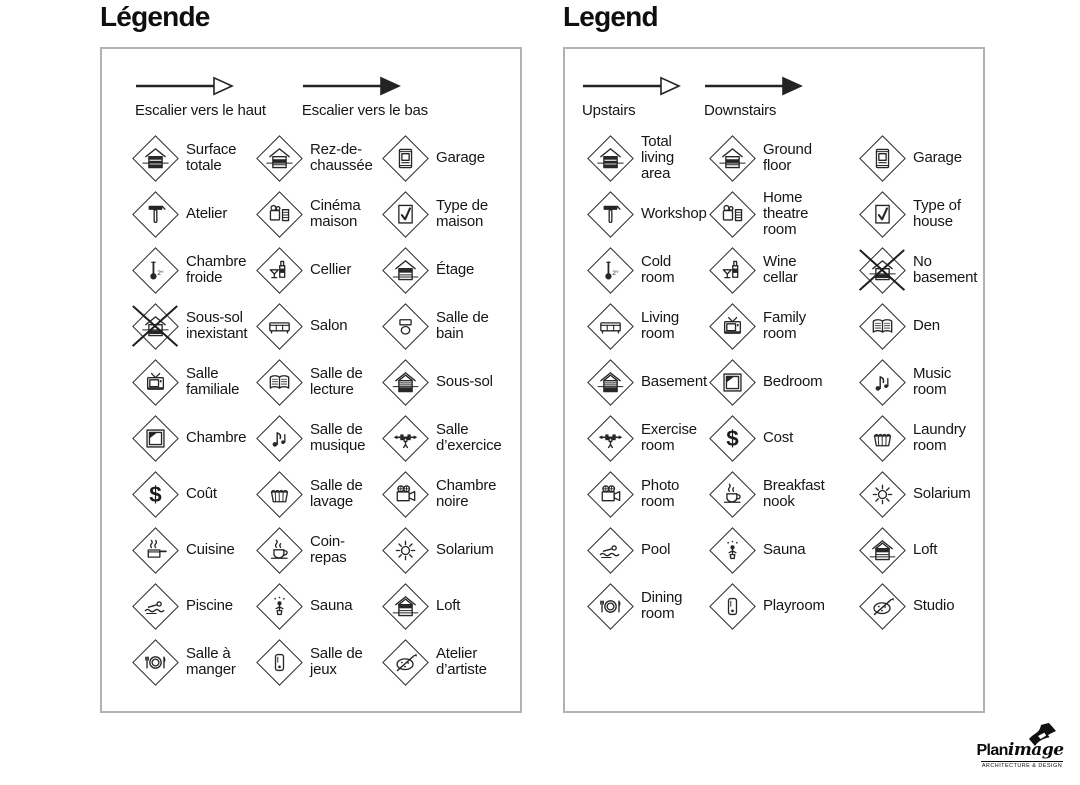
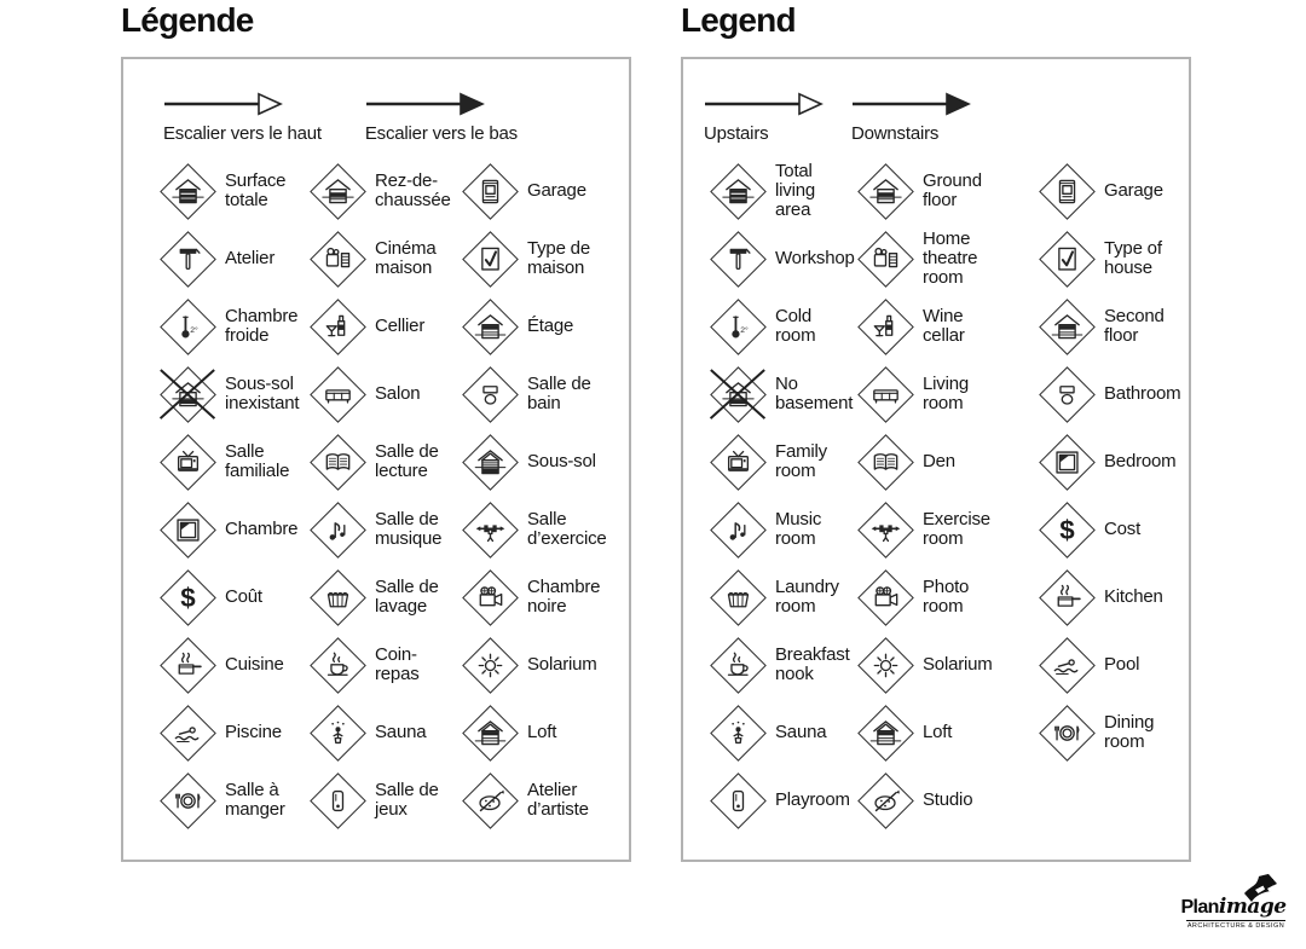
  Légende
  Legend
  Escalier vers le haut
  Escalier vers le bas
  Surface totale
  Rez-de-chaussée
  Garage
  Atelier
  Cinéma maison
  Type de maison
  Chambre froide
  Cellier
  Étage
  Sous-sol inexistant
  Salon
  Salle de bain
  Salle familiale
  Salle de lecture
  Sous-sol
  Chambre
  Salle de musique
  Salle d’exercice
  $
  Coût
  Salle de lavage
  Chambre noire
  Cuisine
  Coin-repas
  Solarium
  Piscine
  Sauna
  Loft
  Salle à manger
  Salle de jeux
  Atelier d’artiste
  Upstairs
  Downstairs
  Total living area
  Ground floor
  Garage
  Workshop
  Home theatre room
  Type of house
  Cold room
  Wine cellar
+ Second floor
  No basement
  Living room
+ Bathroom
  Family room
  Den
- Basement
  Bedroom
  Music room
  Exercise room
  $
  Cost
  Laundry room
  Photo room
+ Kitchen
  Breakfast nook
  Solarium
  Pool
  Sauna
  Loft
  Dining room
  Playroom
  Studio
  Planimage
